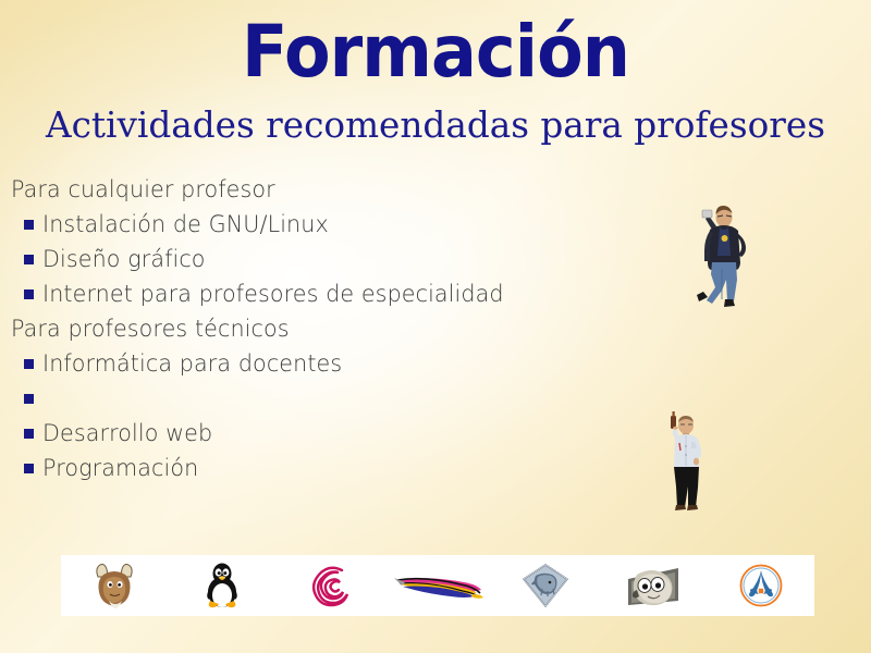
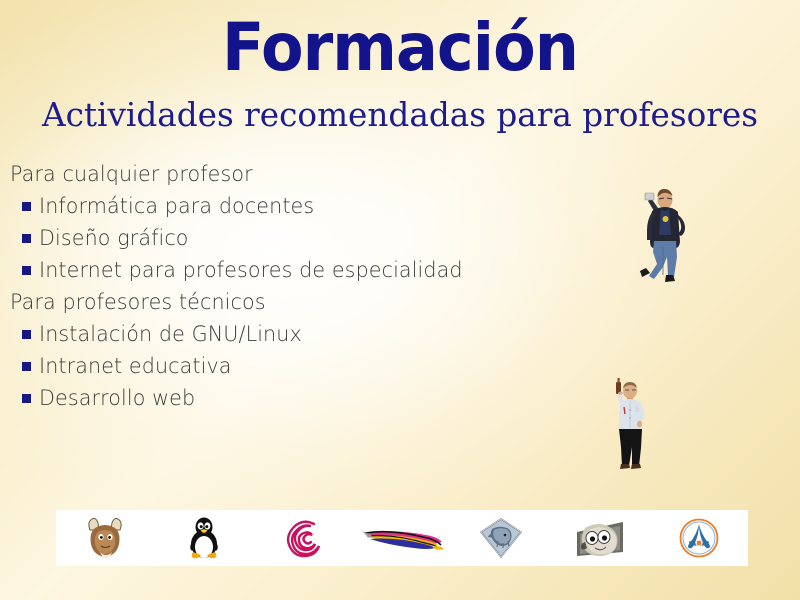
  Formación
  Actividades recomendadas para profesores
  Para cualquier profesor
- Instalación de GNU/Linux
+ Informática para docentes
  Diseño gráfico
  Internet para profesores de especialidad
  Para profesores técnicos
- Informática para docentes
+ Instalación de GNU/Linux
+ Intranet educativa
  Desarrollo web
- Programación
